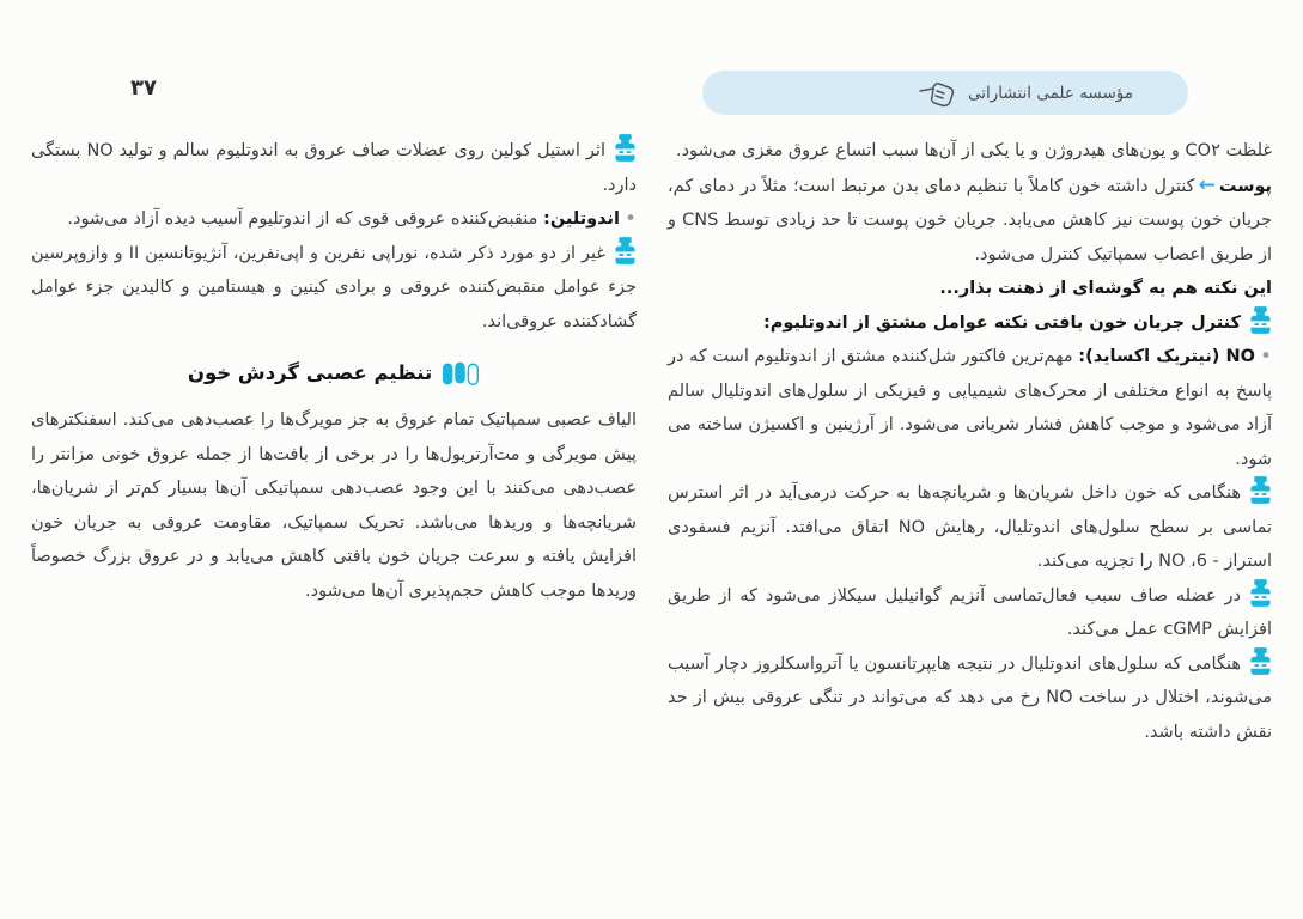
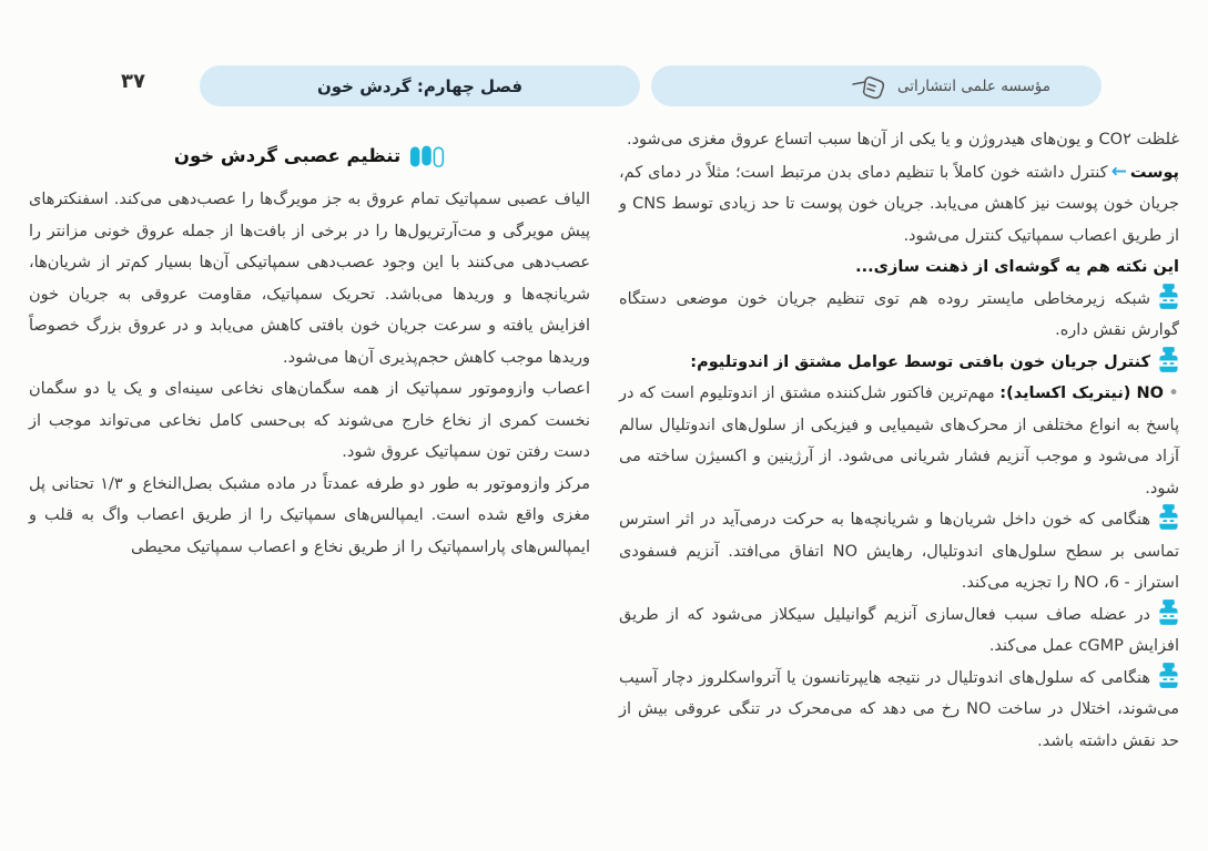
  مؤسسه علمی انتشاراتی
+ فصل چهارم: گردش خون
  ۳۷
  غلظت CO۲ و یون‌های هیدروژن و یا یکی از آن‌ها سبب اتساع عروق مغزی می‌شود.
  پوست←کنترل داشته خون کاملاً با تنظیم دمای بدن مرتبط است؛ مثلاً در دمای کم، جریان خون پوست نیز کاهش می‌یابد. جریان خون پوست تا حد زیادی توسط CNS و از طریق اعصاب سمپاتیک کنترل می‌شود.
- این نکته هم یه گوشه‌ای از ذهنت بذار...
+ این نکته هم یه گوشه‌ای از ذهنت سازی...
+ شبکه زیرمخاطی مایستر روده هم توی تنظیم جریان خون موضعی دستگاه گوارش نقش داره.
- کنترل جریان خون بافتی نکته عوامل مشتق از اندوتلیوم:
+ کنترل جریان خون بافتی توسط عوامل مشتق از اندوتلیوم:
- •NO (نیتریک اکساید): مهم‌ترین فاکتور شل‌کننده مشتق از اندوتلیوم است که در پاسخ به انواع مختلفی از محرک‌های شیمیایی و فیزیکی از سلول‌های اندوتلیال سالم آزاد می‌شود و موجب کاهش فشار شریانی می‌شود. از آرژینین و اکسیژن ساخته می شود.
+ •NO (نیتریک اکساید): مهم‌ترین فاکتور شل‌کننده مشتق از اندوتلیوم است که در پاسخ به انواع مختلفی از محرک‌های شیمیایی و فیزیکی از سلول‌های اندوتلیال سالم آزاد می‌شود و موجب آنزیم فشار شریانی می‌شود. از آرژینین و اکسیژن ساخته می شود.
  هنگامی که خون داخل شریان‌ها و شریانچه‌ها به حرکت درمی‌آید در اثر استرس تماسی بر سطح سلول‌های اندوتلیال، رهایش NO اتفاق می‌افتد. آنزیم فسفودی استراز - 6، NO را تجزیه می‌کند.
- در عضله صاف سبب فعال‌تماسی آنزیم گوانیلیل سیکلاز می‌شود که از طریق افزایش cGMP عمل می‌کند.
+ در عضله صاف سبب فعال‌سازی آنزیم گوانیلیل سیکلاز می‌شود که از طریق افزایش cGMP عمل می‌کند.
- هنگامی که سلول‌های اندوتلیال در نتیجه هایپرتانسون یا آترواسکلروز دچار آسیب می‌شوند، اختلال در ساخت NO رخ می دهد که می‌تواند در تنگی عروقی بیش از حد نقش داشته باشد.
+ هنگامی که سلول‌های اندوتلیال در نتیجه هایپرتانسون یا آترواسکلروز دچار آسیب می‌شوند، اختلال در ساخت NO رخ می دهد که می‌محرک در تنگی عروقی بیش از حد نقش داشته باشد.
- اثر استیل کولین روی عضلات صاف عروق به اندوتلیوم سالم و تولید NO بستگی دارد.
- •اندوتلین: منقبض‌کننده عروقی قوی که از اندوتلیوم آسیب دیده آزاد می‌شود.
- غیر از دو مورد ذکر شده، نوراپی نفرین و اپی‌نفرین، آنژیوتانسین II و وازوپرسین جزء عوامل منقبض‌کننده عروقی و برادی کینین و هیستامین و کالیدین جزء عوامل گشادکننده عروقی‌اند.
  تنظیم عصبی گردش خون
  الیاف عصبی سمپاتیک تمام عروق به جز مویرگ‌ها را عصب‌دهی می‌کند. اسفنکترهای پیش مویرگی و مت‌آرتریول‌ها را در برخی از بافت‌ها از جمله عروق خونی مزانتر را عصب‌دهی می‌کنند با این وجود عصب‌دهی سمپاتیکی آن‌ها بسیار کم‌تر از شریان‌ها، شریانچه‌ها و وریدها می‌باشد. تحریک سمپاتیک، مقاومت عروقی به جریان خون افزایش یافته و سرعت جریان خون بافتی کاهش می‌یابد و در عروق بزرگ خصوصاً وریدها موجب کاهش حجم‌پذیری آن‌ها می‌شود.
+ اعصاب وازوموتور سمپاتیک از همه سگمان‌های نخاعی سینه‌ای و یک یا دو سگمان نخست کمری از نخاع خارج می‌شوند که بی‌حسی کامل نخاعی می‌تواند موجب از دست رفتن تون سمپاتیک عروق شود.
+ مرکز وازوموتور به طور دو طرفه عمدتاً در ماده مشبک بصل‌النخاع و ۱/۳ تحتانی پل مغزی واقع شده است. ایمپالس‌های سمپاتیک را از طریق اعصاب واگ به قلب و ایمپالس‌های پاراسمپاتیک را از طریق نخاع و اعصاب سمپاتیک محیطی
